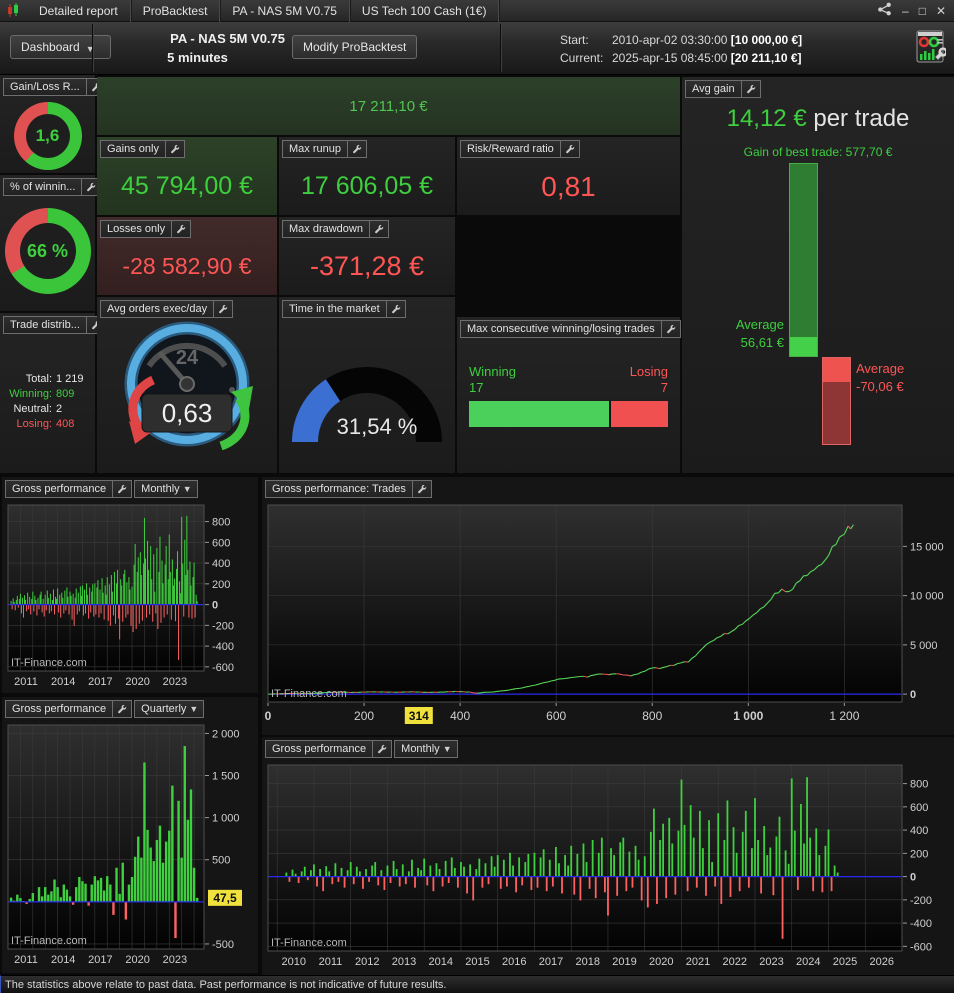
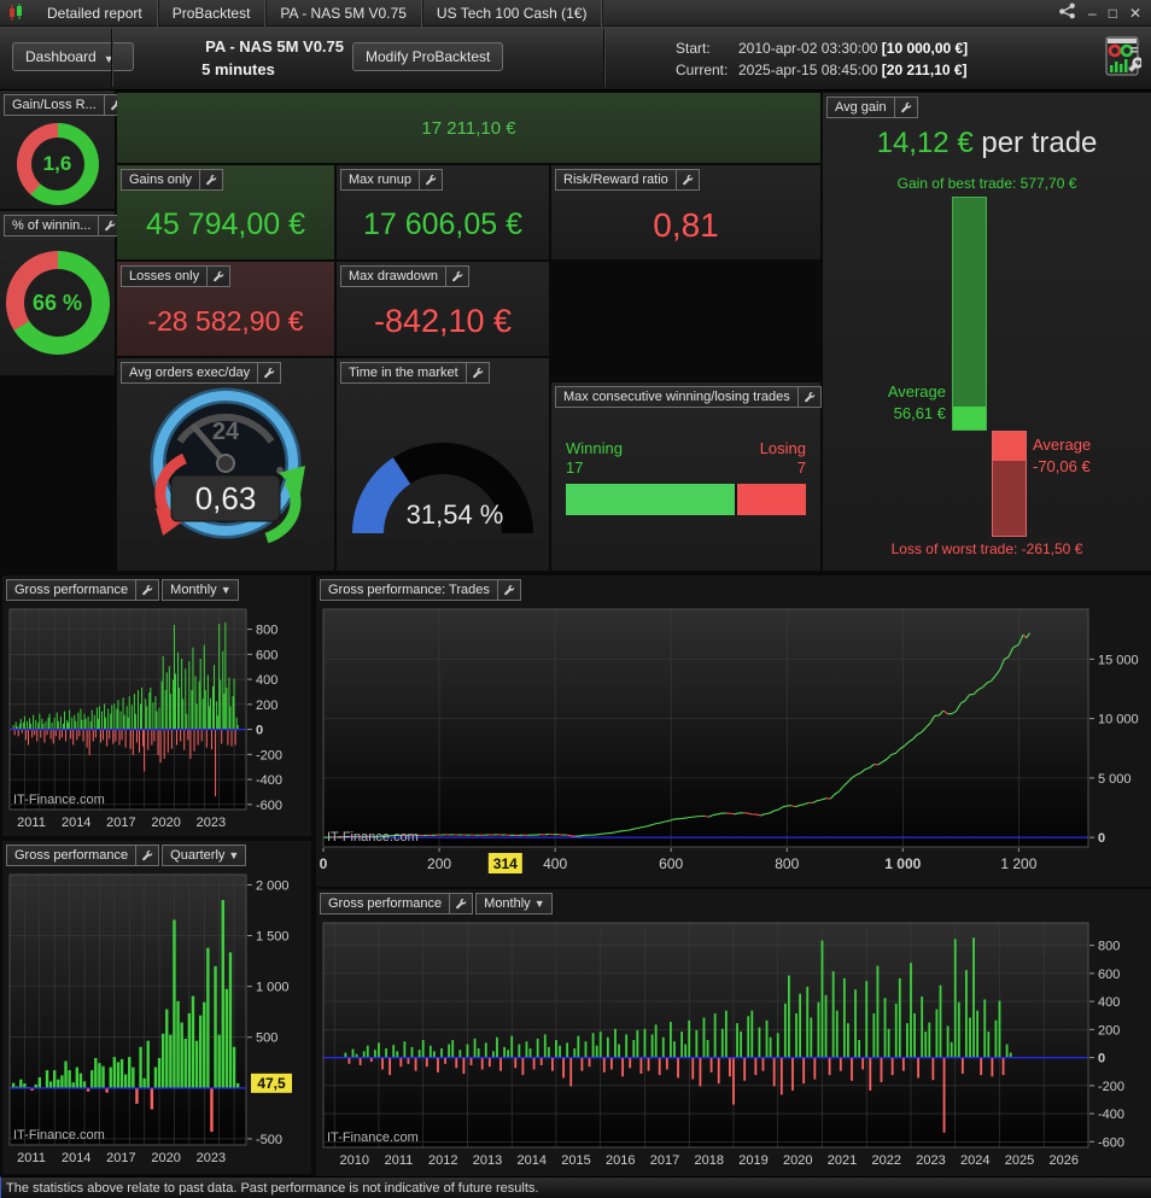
  Detailed report
  ProBacktest
  PA - NAS 5M V0.75
  US Tech 100 Cash (1€)
  –
  □
  ✕
  Dashboard
  ▼
  PA - NAS 5M V0.75
  5 minutes
  Modify ProBacktest
  Start: 2010-apr-02 03:30:00 [10 000,00 €]
  Current: 2025-apr-15 08:45:00 [20 211,10 €]
  Gain/Loss R...
  1,6
  % of winnin...
  66 %
- Trade distrib...
- Total:
- 1 219
- Winning:
- 809
- Neutral:
- 2
- Losing:
- 408
  17 211,10 €
  Gains only
  45 794,00 €
  Max runup
  17 606,05 €
  Risk/Reward ratio
  0,81
  Losses only
  -28 582,90 €
  Max drawdown
- -371,28 €
+ -842,10 €
  Avg orders exec/day
  24
  0,63
  Time in the market
  31,54 %
  Max consecutive winning/losing trades
  Winning
  Losing
  17
  7
  Avg gain
  14,12 € per trade
  Gain of best trade: 577,70 €
  Average
  56,61 €
  Average
  -70,06 €
+ Loss of worst trade: -261,50 €
  Gross performance
  Monthly
  ▼
  IT-Finance.com
  800
  600
  400
  200
  0
  -200
  -400
  -600
  2011
  2014
  2017
  2020
  2023
  Gross performance
  Quarterly
  ▼
  IT-Finance.com
  2 000
  1 500
  1 000
  500
  -500
  2011
  2014
  2017
  2020
  2023
  47,5
  Gross performance: Trades
  IT-Finance.com
  15 000
  10 000
  5 000
  0
  0
  200
  400
  600
  800
  1 000
  1 200
  314
  Gross performance
  Monthly
  ▼
  IT-Finance.com
  800
  600
  400
  200
  0
  -200
  -400
  -600
  2010
  2011
  2012
  2013
  2014
  2015
  2016
  2017
  2018
  2019
  2020
  2021
  2022
  2023
  2024
  2025
  2026
  The statistics above relate to past data. Past performance is not indicative of future results.
